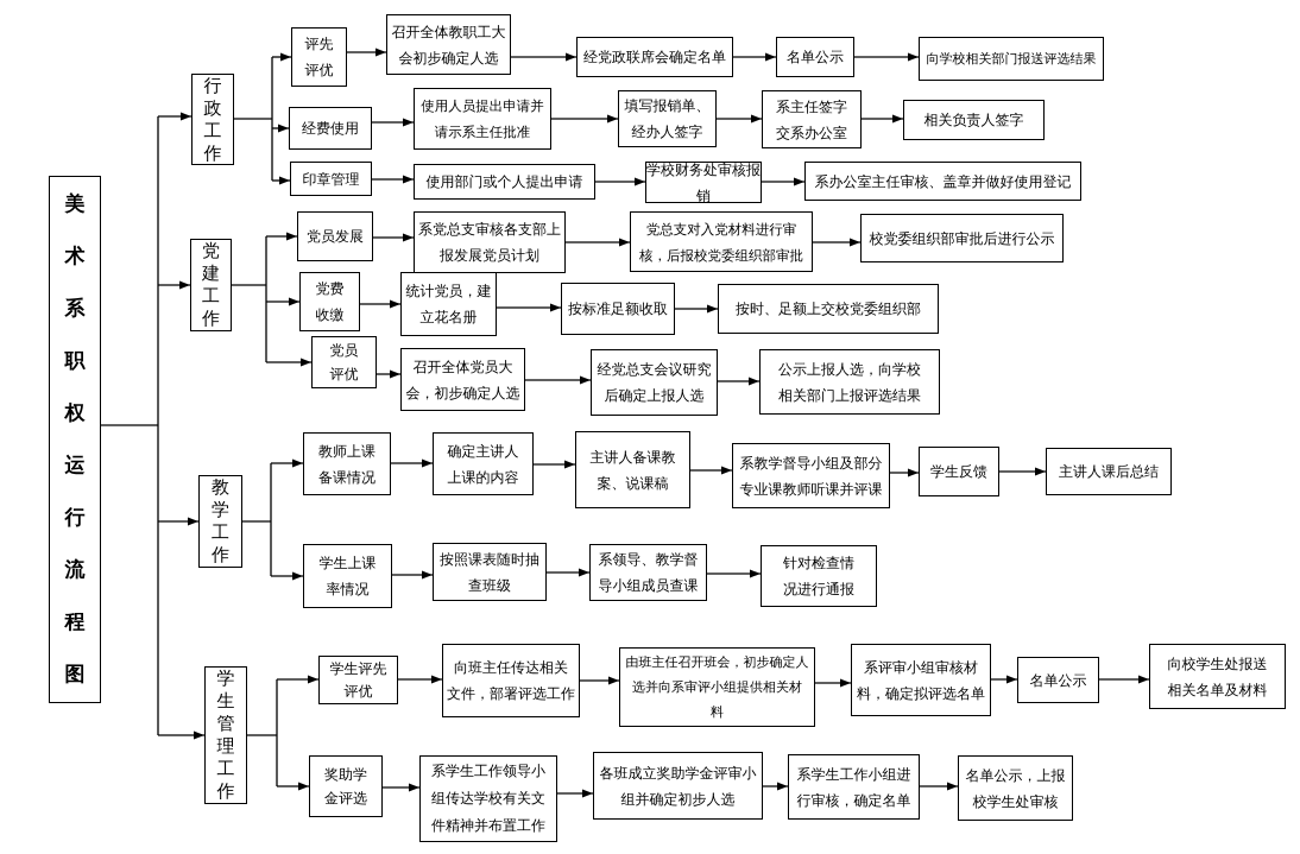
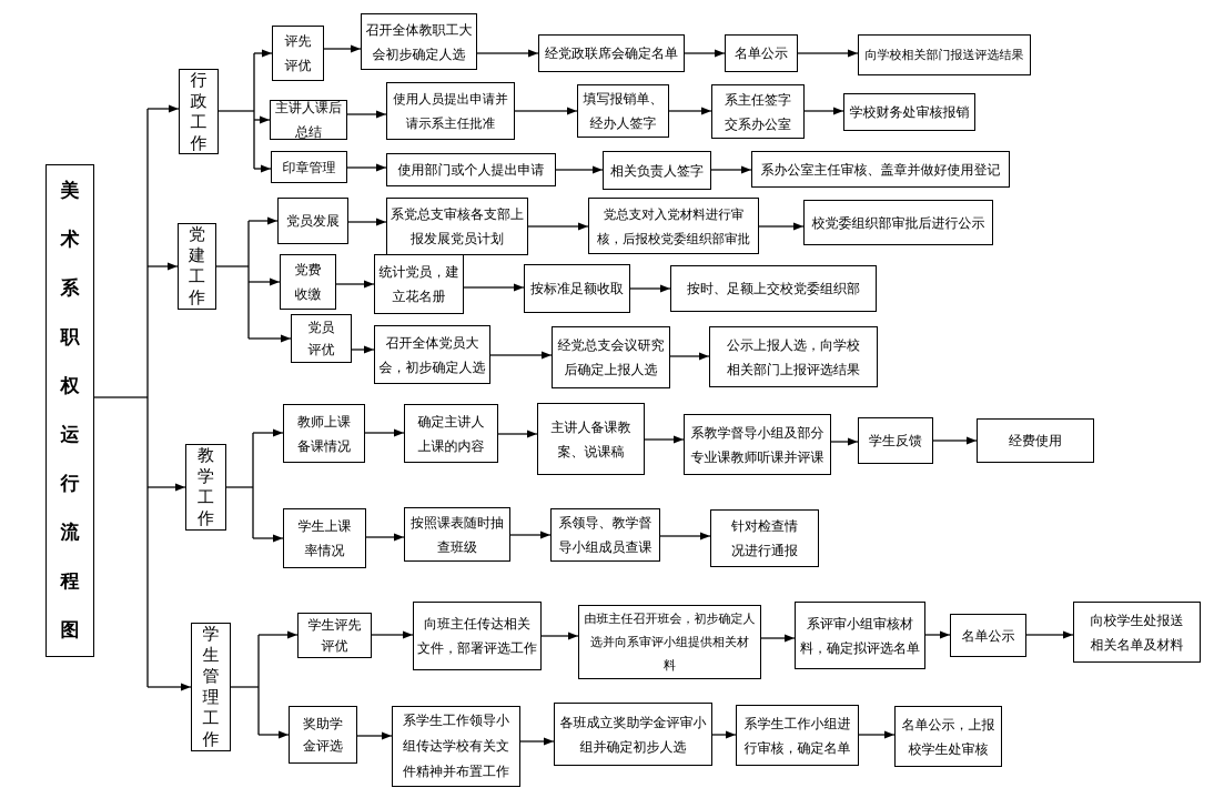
  美
  术
  系
  职
  权
  运
  行
  流
  程
  图
  行
  政
  工
  作
  党
  建
  工
  作
  教
  学
  工
  作
  学
  生
  管
  理
  工
  作
  评先
  评优
  召开全体教职工大
  会初步确定人选
  经党政联席会确定名单
  名单公示
  向学校相关部门报送评选结果
- 经费使用
+ 主讲人课后总结
  使用人员提出申请并
  请示系主任批准
  填写报销单、
  经办人签字
  系主任签字
  交系办公室
- 相关负责人签字
+ 学校财务处审核报销
  印章管理
  使用部门或个人提出申请
- 学校财务处审核报销
+ 相关负责人签字
  系办公室主任审核、盖章并做好使用登记
  党员发展
  系党总支审核各支部上
  报发展党员计划
  党总支对入党材料进行审
  核，后报校党委组织部审批
  校党委组织部审批后进行公示
  党费
  收缴
  统计党员，建
  立花名册
  按标准足额收取
  按时、足额上交校党委组织部
  党员
  评优
  召开全体党员大
  会，初步确定人选
  经党总支会议研究
  后确定上报人选
  公示上报人选，向学校
  相关部门上报评选结果
  教师上课
  备课情况
  确定主讲人
  上课的内容
  主讲人备课教
  案、说课稿
  系教学督导小组及部分
  专业课教师听课并评课
  学生反馈
- 主讲人课后总结
+ 经费使用
  学生上课
  率情况
  按照课表随时抽
  查班级
  系领导、教学督
  导小组成员查课
  针对检查情
  况进行通报
  学生评先
  评优
  向班主任传达相关
  文件，部署评选工作
  由班主任召开班会，初步确定人
  选并向系审评小组提供相关材
  料
  系评审小组审核材
  料，确定拟评选名单
  名单公示
  向校学生处报送
  相关名单及材料
  奖助学
  金评选
  系学生工作领导小
  组传达学校有关文
  件精神并布置工作
  各班成立奖助学金评审小
  组并确定初步人选
  系学生工作小组进
  行审核，确定名单
  名单公示，上报
  校学生处审核
